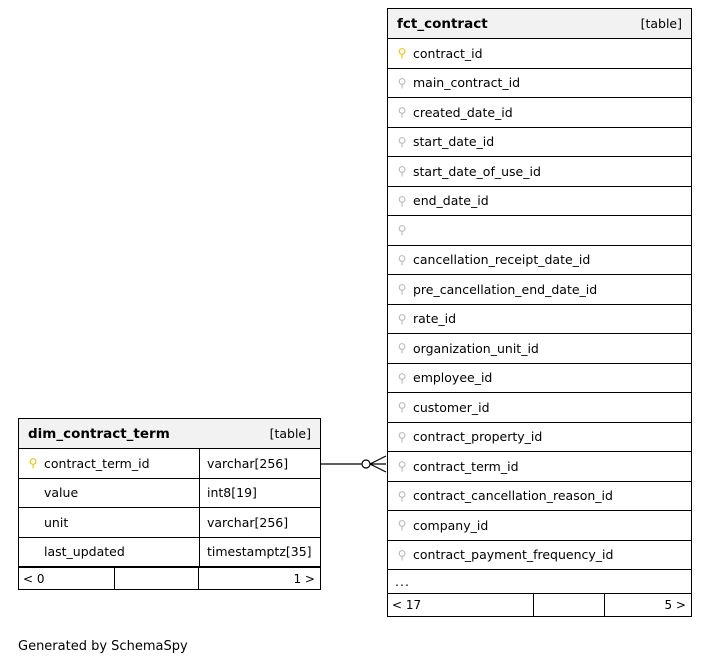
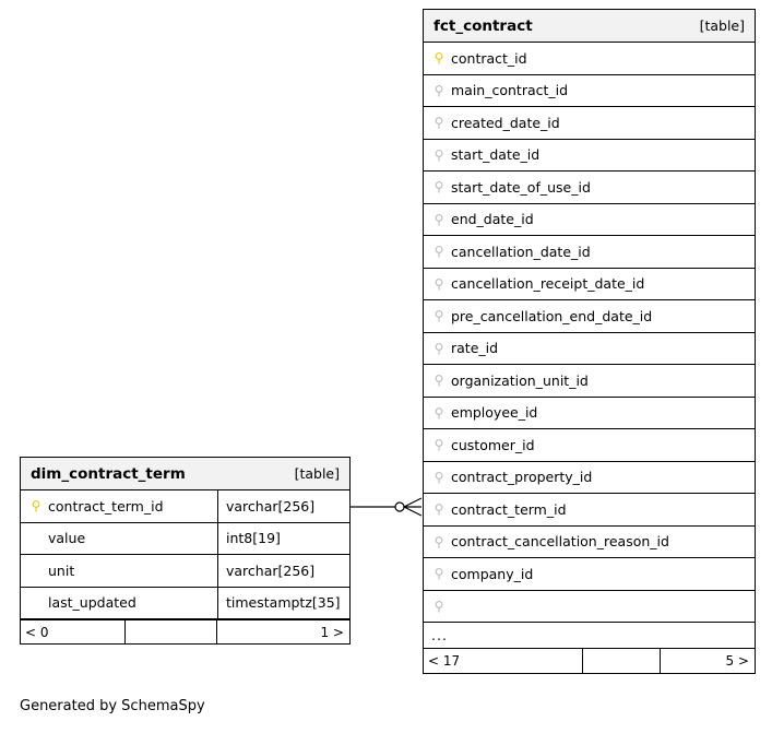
  fct_contract
  [table]
  ⚲
  contract_id
  ⚲
  main_contract_id
  ⚲
  created_date_id
  ⚲
  start_date_id
  ⚲
  start_date_of_use_id
  ⚲
  end_date_id
  ⚲
+ cancellation_date_id
  ⚲
  cancellation_receipt_date_id
  ⚲
  pre_cancellation_end_date_id
  ⚲
  rate_id
  ⚲
  organization_unit_id
  ⚲
  employee_id
  ⚲
  customer_id
  ⚲
  contract_property_id
  ⚲
  contract_term_id
  ⚲
  contract_cancellation_reason_id
  ⚲
  company_id
  ⚲
- contract_payment_frequency_id
  ...
  < 17
  5 >
  dim_contract_term
  [table]
  ⚲
  contract_term_id
  varchar[256]
  value
  int8[19]
  unit
  varchar[256]
  last_updated
  timestamptz[35]
  < 0
  1 >
  Generated by SchemaSpy
